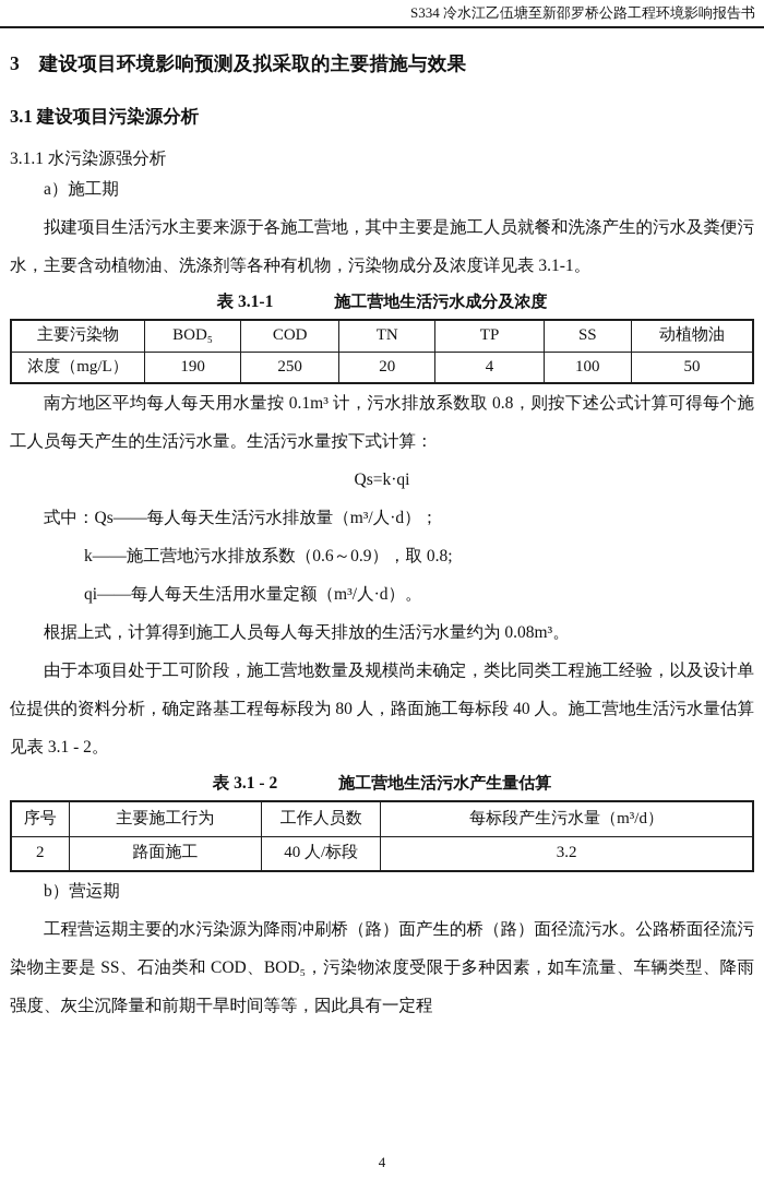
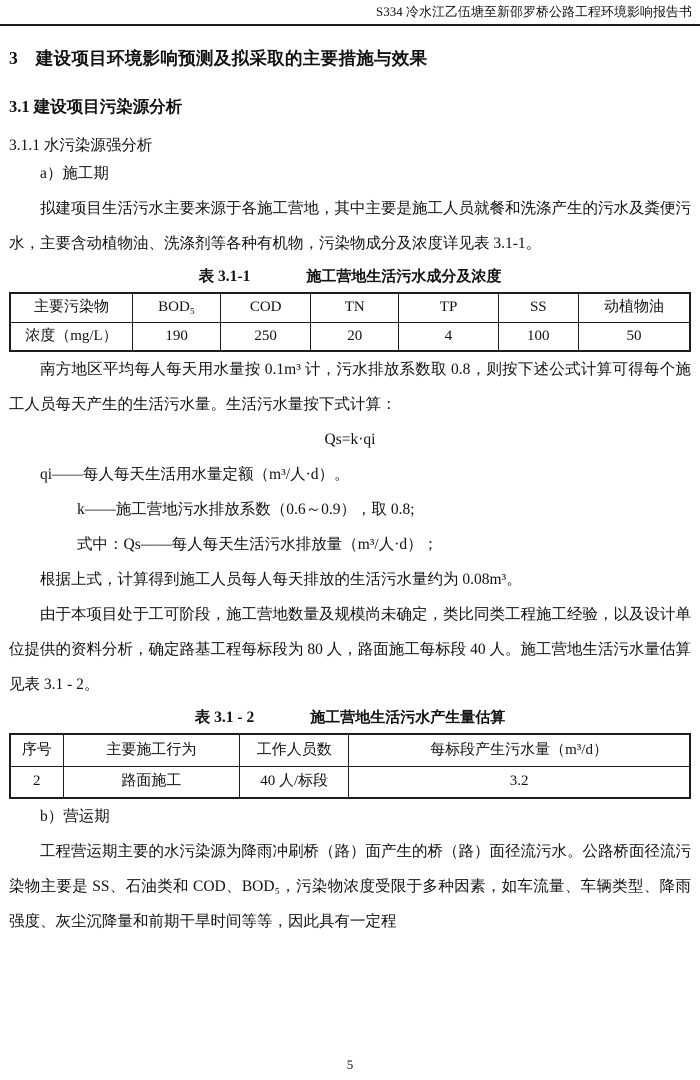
  S334 冷水江乙伍塘至新邵罗桥公路工程环境影响报告书
  3 建设项目环境影响预测及拟采取的主要措施与效果
  3.1 建设项目污染源分析
  3.1.1 水污染源强分析
  a）施工期
  拟建项目生活污水主要来源于各施工营地，其中主要是施工人员就餐和洗涤产生的污水及粪便污水，主要含动植物油、洗涤剂等各种有机物，污染物成分及浓度详见表 3.1-1。
  表 3.1-1 施工营地生活污水成分及浓度
  主要污染物	BOD₅	COD	TN	TP	SS	动植物油
  浓度（mg/L）	190	250	20	4	100	50
  南方地区平均每人每天用水量按 0.1m³ 计，污水排放系数取 0.8，则按下述公式计算可得每个施工人员每天产生的生活污水量。生活污水量按下式计算：
  Qs=k·qi
- 式中：Qs——每人每天生活污水排放量（m³/人·d）；
+ qi——每人每天生活用水量定额（m³/人·d）。
  k——施工营地污水排放系数（0.6～0.9），取 0.8;
- qi——每人每天生活用水量定额（m³/人·d）。
+ 式中：Qs——每人每天生活污水排放量（m³/人·d）；
  根据上式，计算得到施工人员每人每天排放的生活污水量约为 0.08m³。
  由于本项目处于工可阶段，施工营地数量及规模尚未确定，类比同类工程施工经验，以及设计单位提供的资料分析，确定路基工程每标段为 80 人，路面施工每标段 40 人。施工营地生活污水量估算见表 3.1 - 2。
  表 3.1 - 2 施工营地生活污水产生量估算
  序号	主要施工行为	工作人员数	每标段产生污水量（m³/d）
  2	路面施工	40 人/标段	3.2
  b）营运期
  工程营运期主要的水污染源为降雨冲刷桥（路）面产生的桥（路）面径流污水。公路桥面径流污染物主要是 SS、石油类和 COD、BOD₅，污染物浓度受限于多种因素，如车流量、车辆类型、降雨强度、灰尘沉降量和前期干旱时间等等，因此具有一定程
- 4
+ 5
